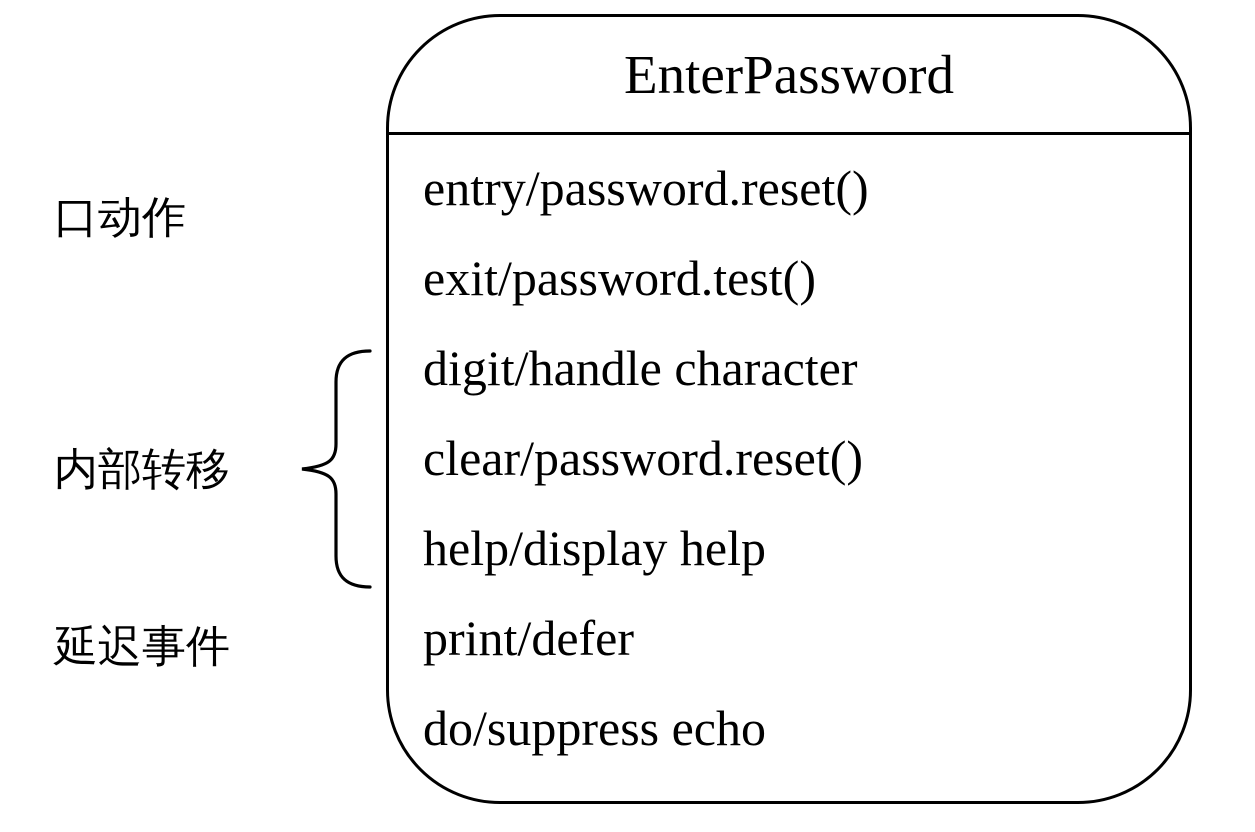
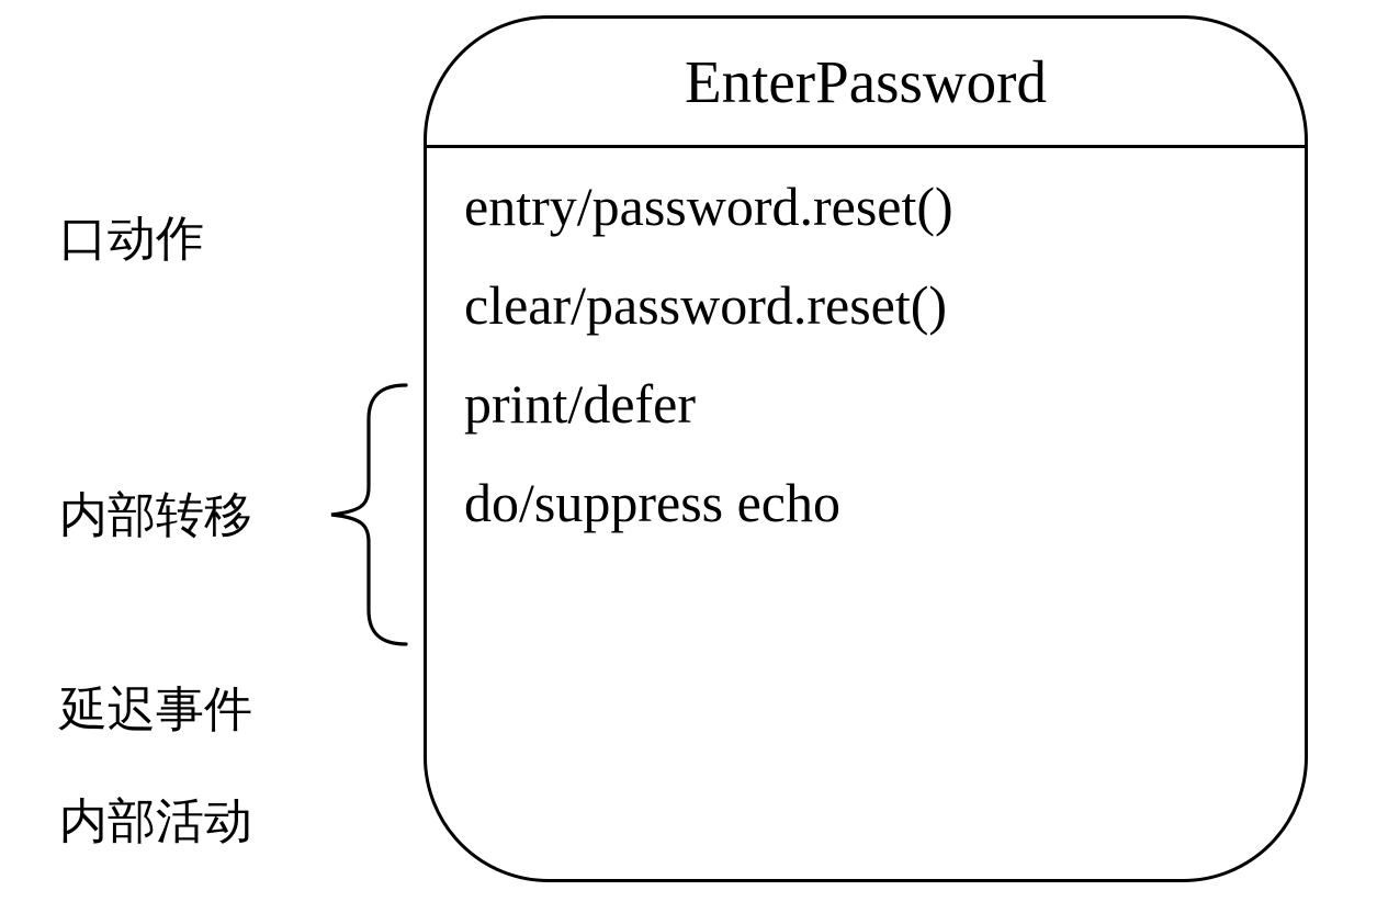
  口动作
  内部转移
  延迟事件
+ 内部活动
  EnterPassword
  entry/password.reset()
- exit/password.test()
- digit/handle character
  clear/password.reset()
- help/display help
  print/defer
  do/suppress echo
